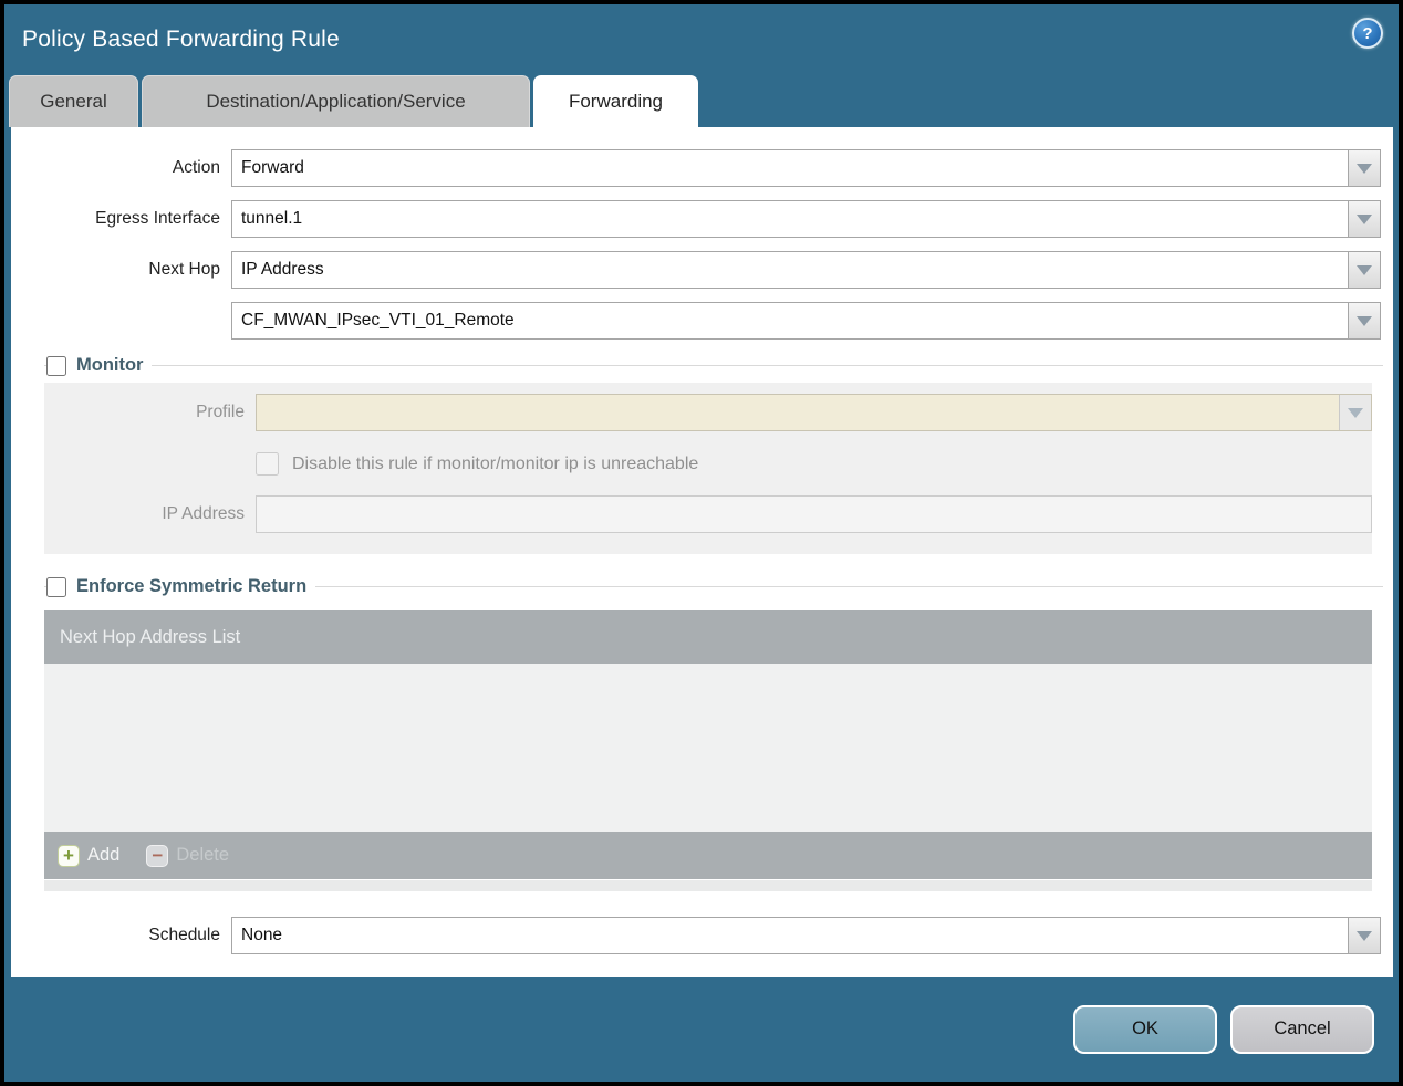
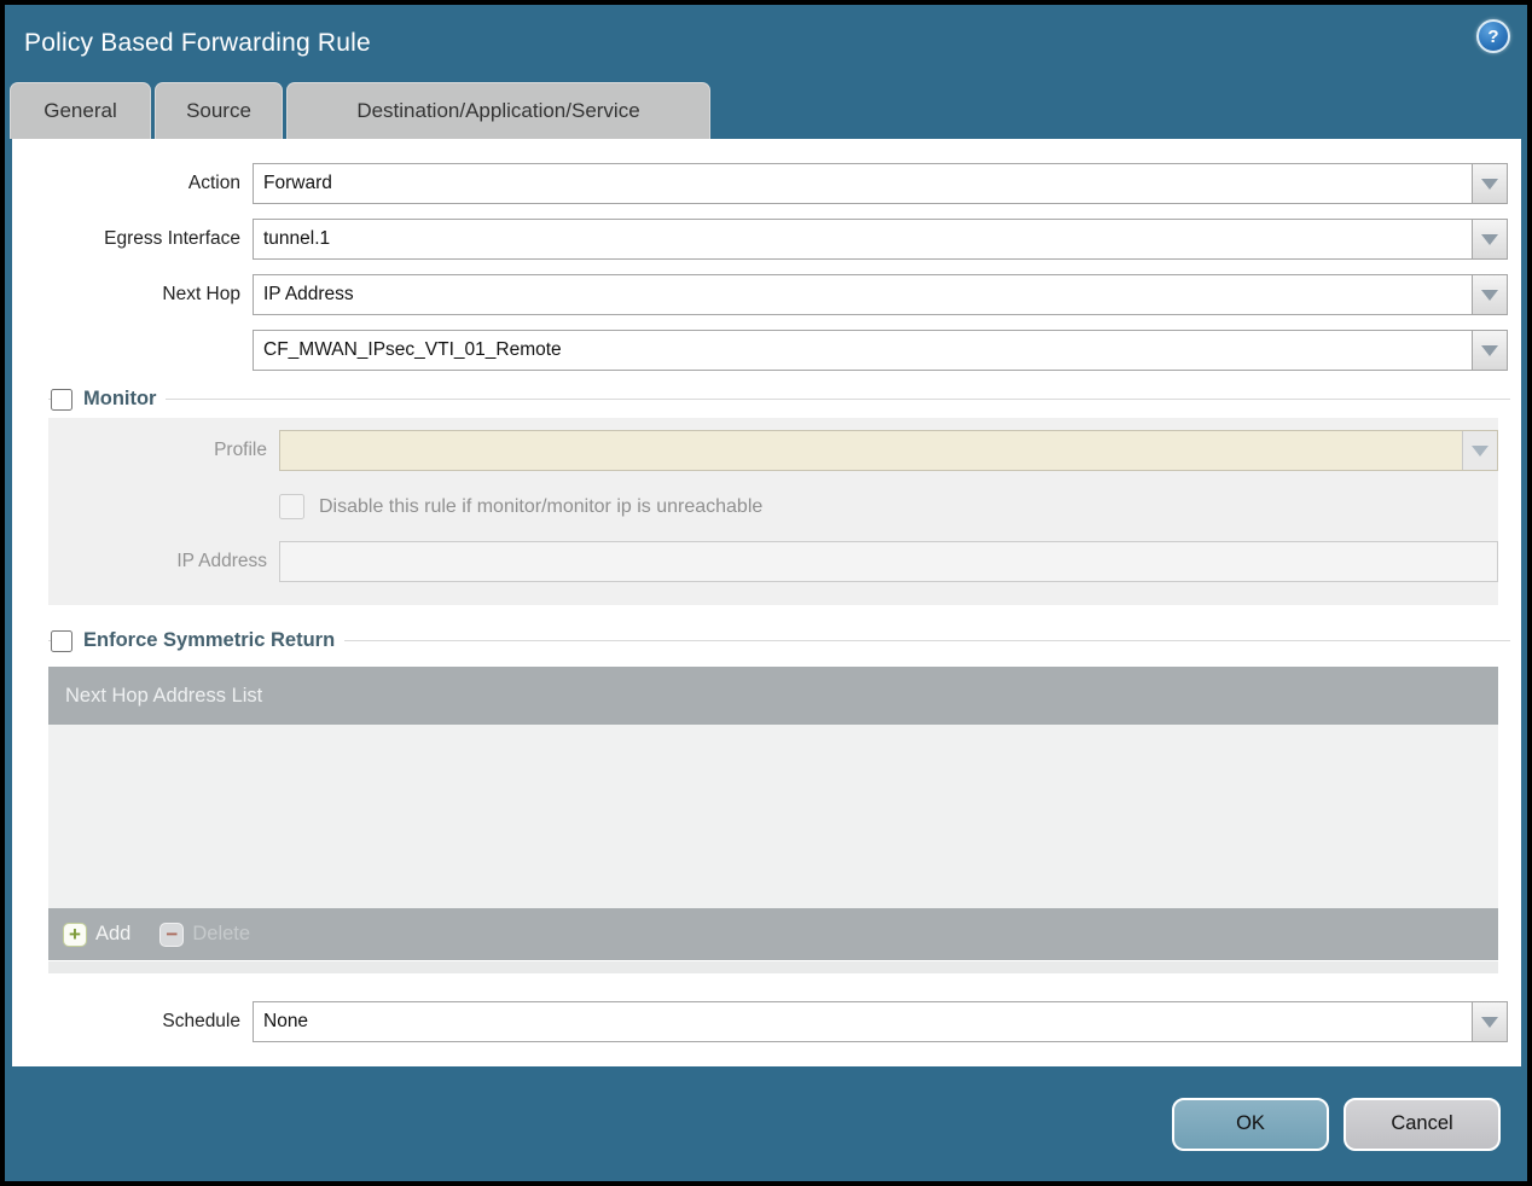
  Policy Based Forwarding Rule
  ?
  General
+ Source
  Destination/Application/Service
- Forwarding
  Action
  Forward
  Egress Interface
  tunnel.1
  Next Hop
  IP Address
  CF_MWAN_IPsec_VTI_01_Remote
  Monitor
  Profile
  Disable this rule if monitor/monitor ip is unreachable
  IP Address
  Enforce Symmetric Return
  Next Hop Address List
  +
  Add
  −
  Delete
  Schedule
  None
  OK
  Cancel
